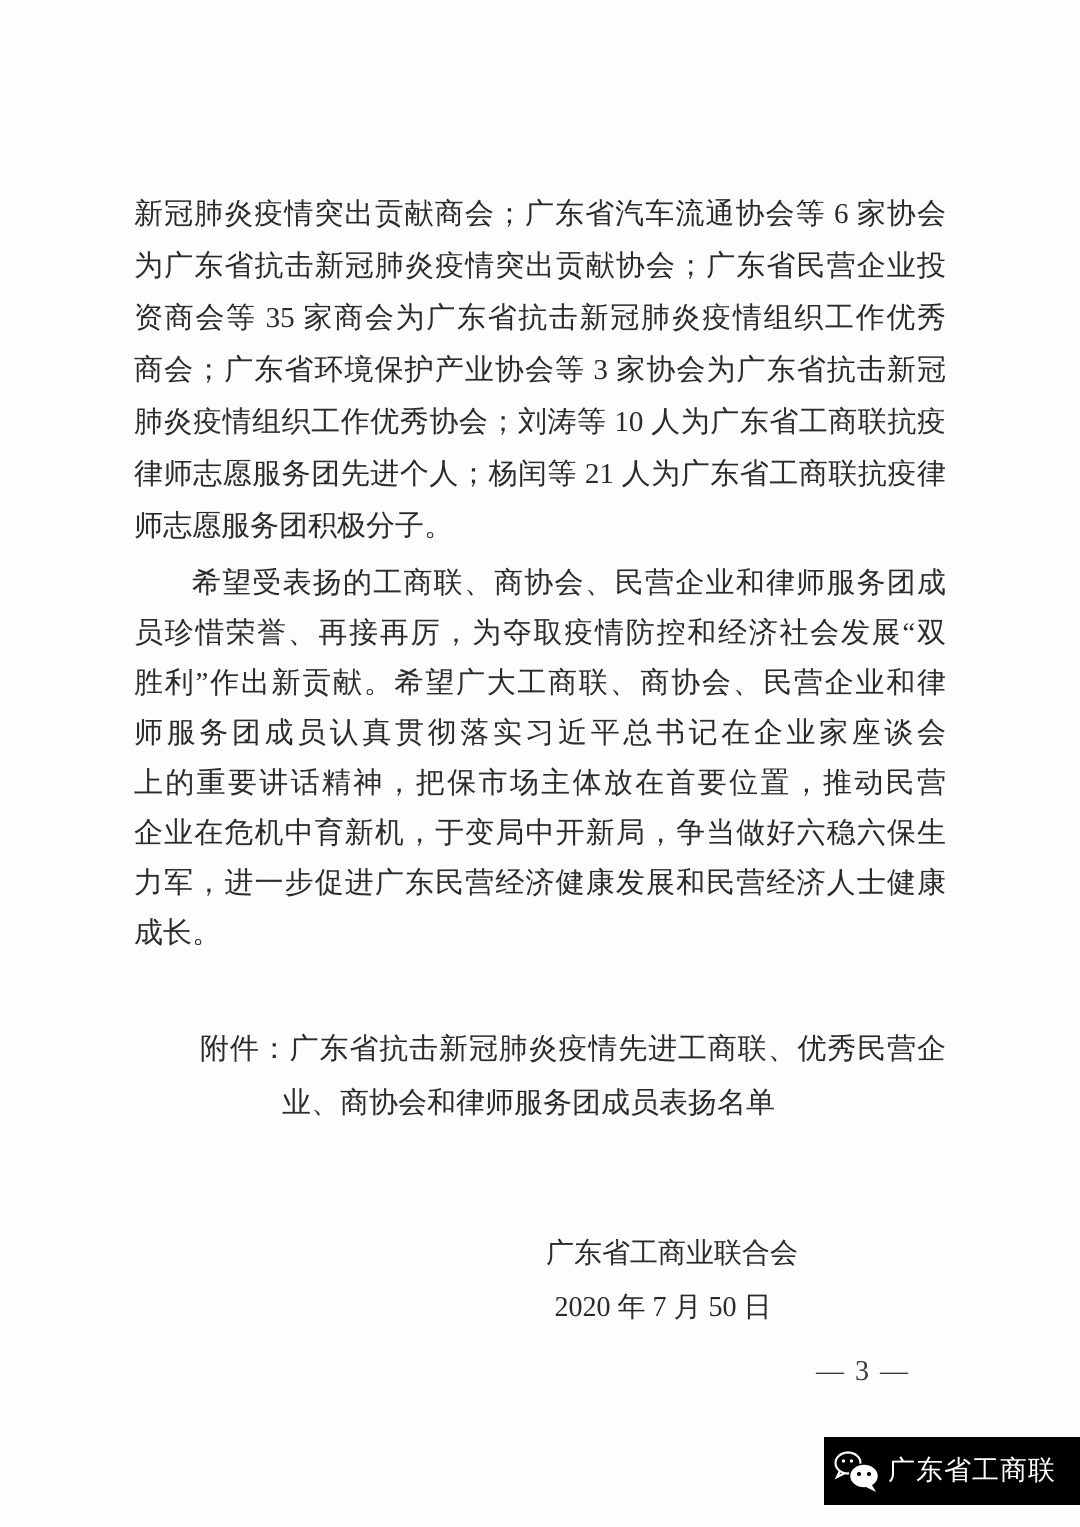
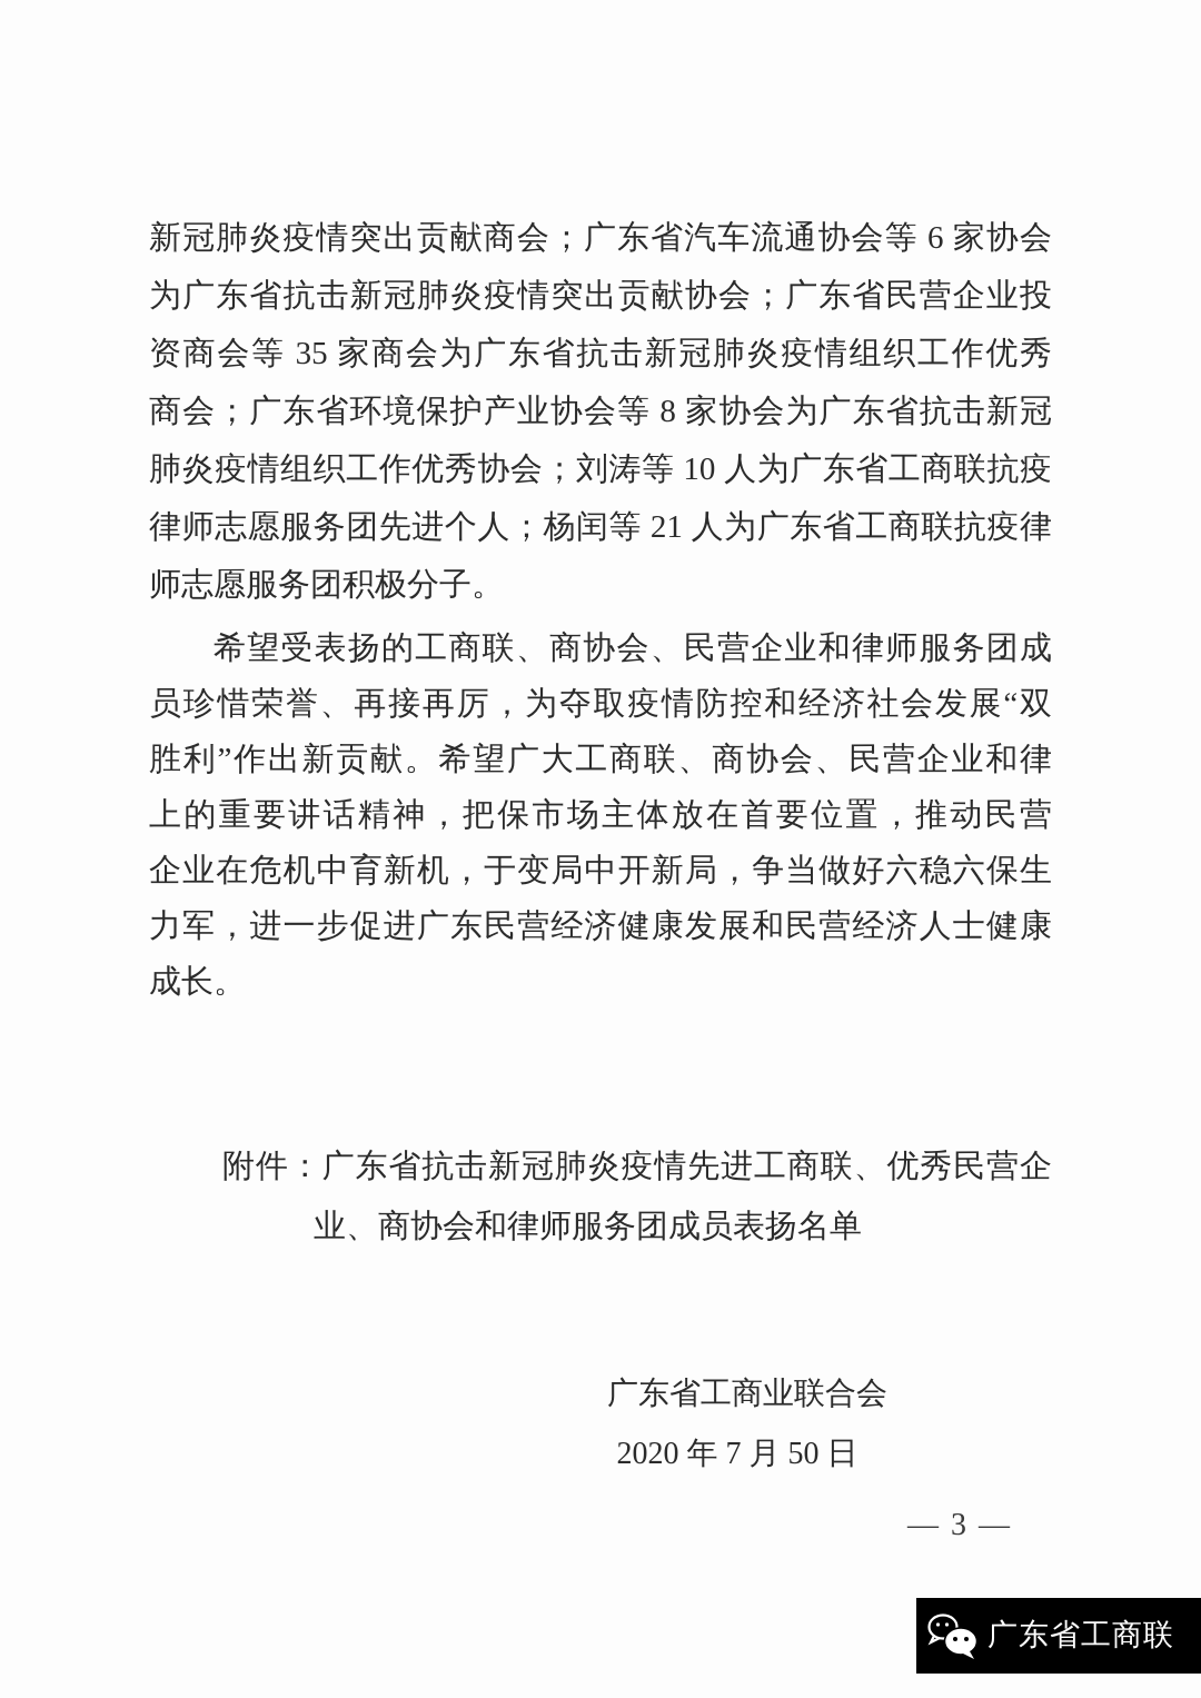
  新冠肺炎疫情突出贡献商会；广东省汽车流通协会等 6 家协会
  为广东省抗击新冠肺炎疫情突出贡献协会；广东省民营企业投
  资商会等 35 家商会为广东省抗击新冠肺炎疫情组织工作优秀
- 商会；广东省环境保护产业协会等 3 家协会为广东省抗击新冠
+ 商会；广东省环境保护产业协会等 8 家协会为广东省抗击新冠
  肺炎疫情组织工作优秀协会；刘涛等 10 人为广东省工商联抗疫
  律师志愿服务团先进个人；杨闰等 21 人为广东省工商联抗疫律
  师志愿服务团积极分子。
  希望受表扬的工商联、商协会、民营企业和律师服务团成
  员珍惜荣誉、再接再厉，为夺取疫情防控和经济社会发展“双
  胜利”作出新贡献。希望广大工商联、商协会、民营企业和律
- 师服务团成员认真贯彻落实习近平总书记在企业家座谈会
  上的重要讲话精神，把保市场主体放在首要位置，推动民营
  企业在危机中育新机，于变局中开新局，争当做好六稳六保生
  力军，进一步促进广东民营经济健康发展和民营经济人士健康
  成长。
  附件：广东省抗击新冠肺炎疫情先进工商联、优秀民营企
  业、商协会和律师服务团成员表扬名单
  广东省工商业联合会
  2020 年 7 月 50 日
  — 3 —
  广东省工商联
